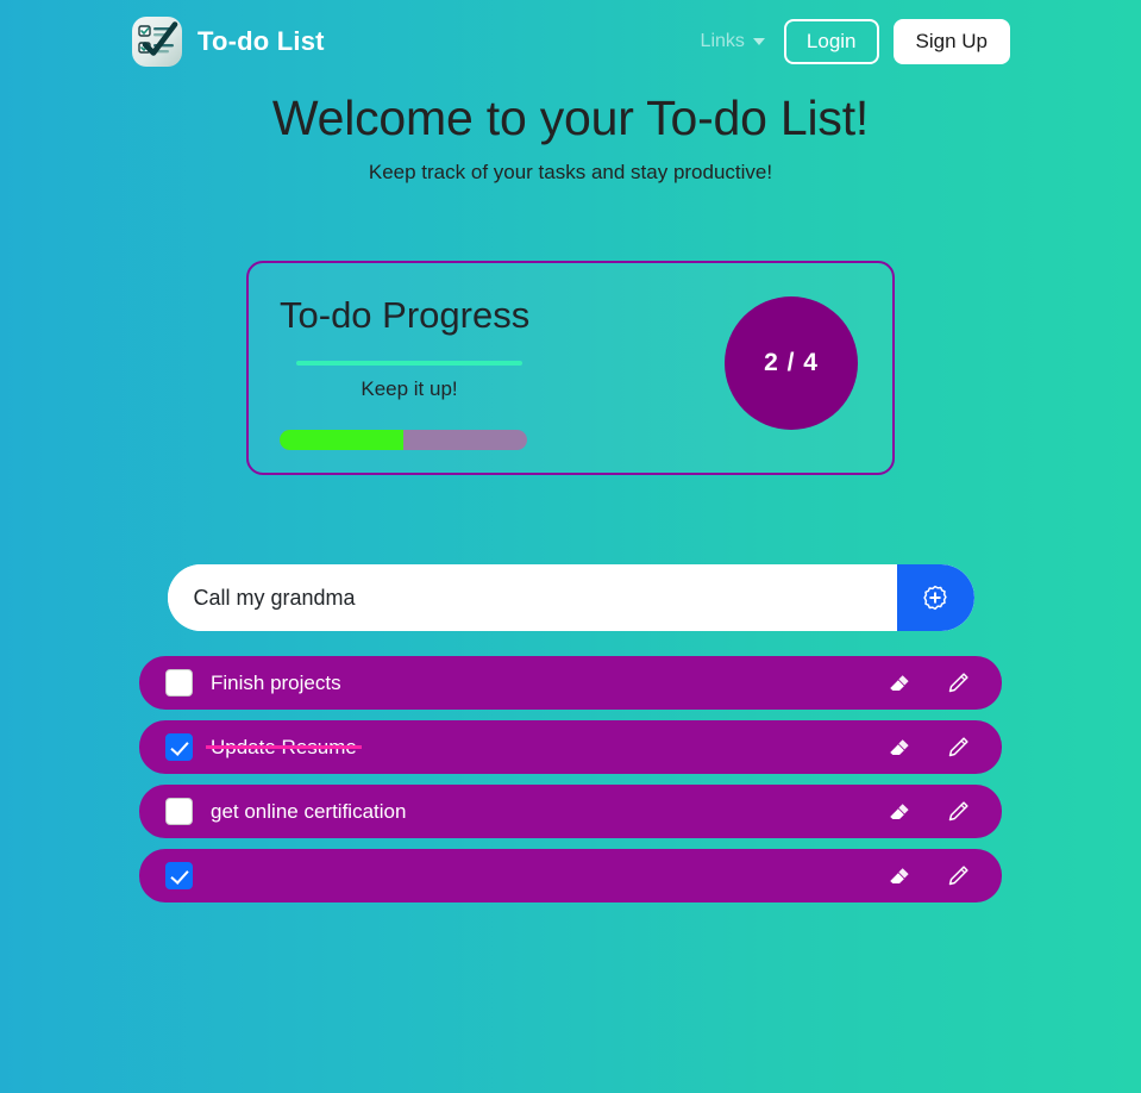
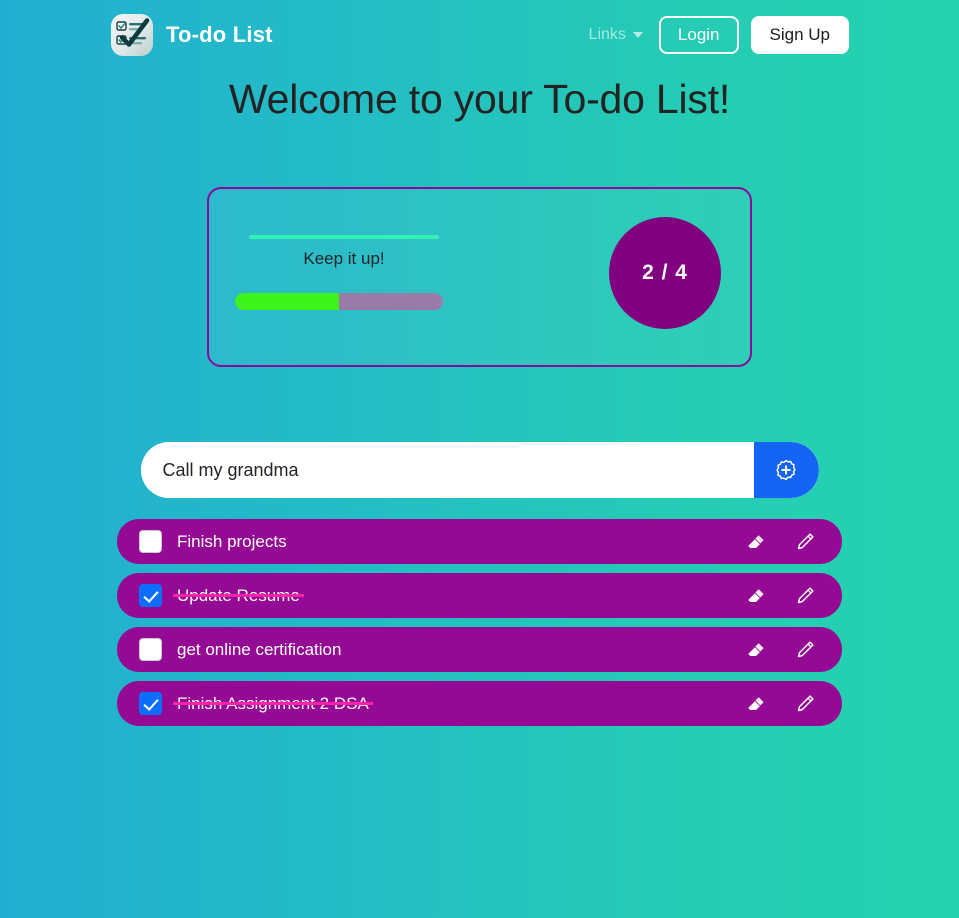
  To-do List
  Links
  Login
  Sign Up
  Welcome to your To-do List!
- Keep track of your tasks and stay productive!
- To-do Progress
  Keep it up!
  2 / 4
  Call my grandma
  Finish projects
  Update Resume
  get online certification
+ Finish Assignment 2 DSA
